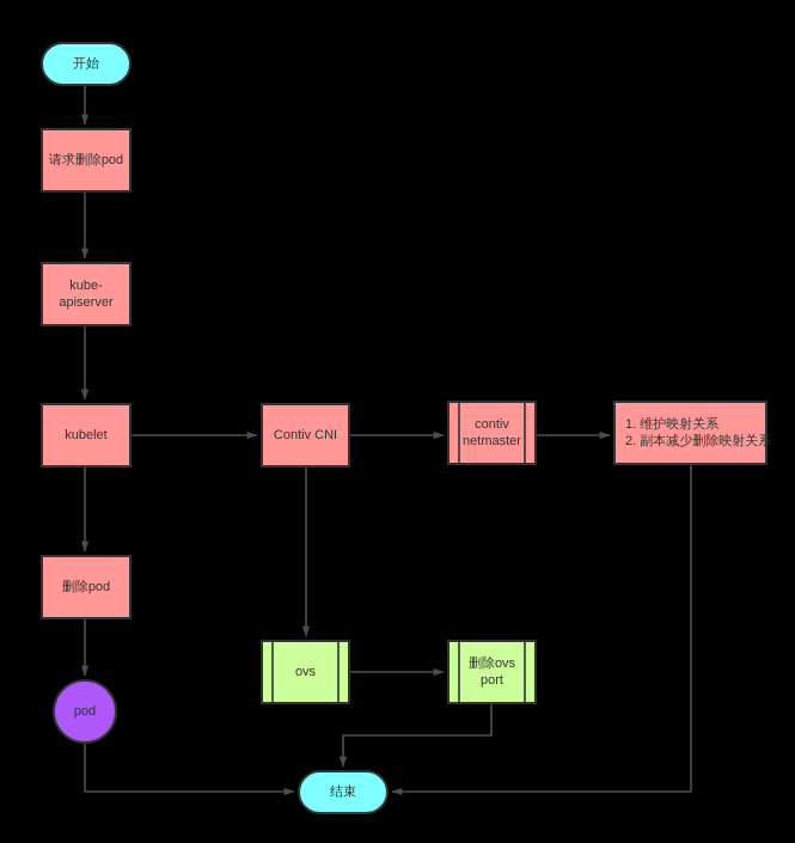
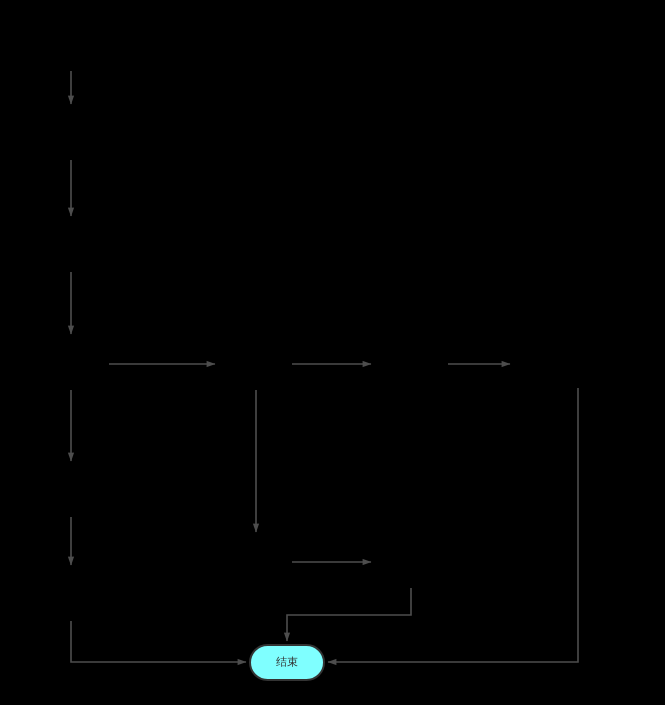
- 开始
- 请求删除pod
- kube- apiserver
- kubelet
- 删除pod
- pod
- Contiv CNI
- contiv netmaster
- 1. 维护映射关系 2. 副本减少删除映射关系
- ovs
- 删除ovs port
  结束
